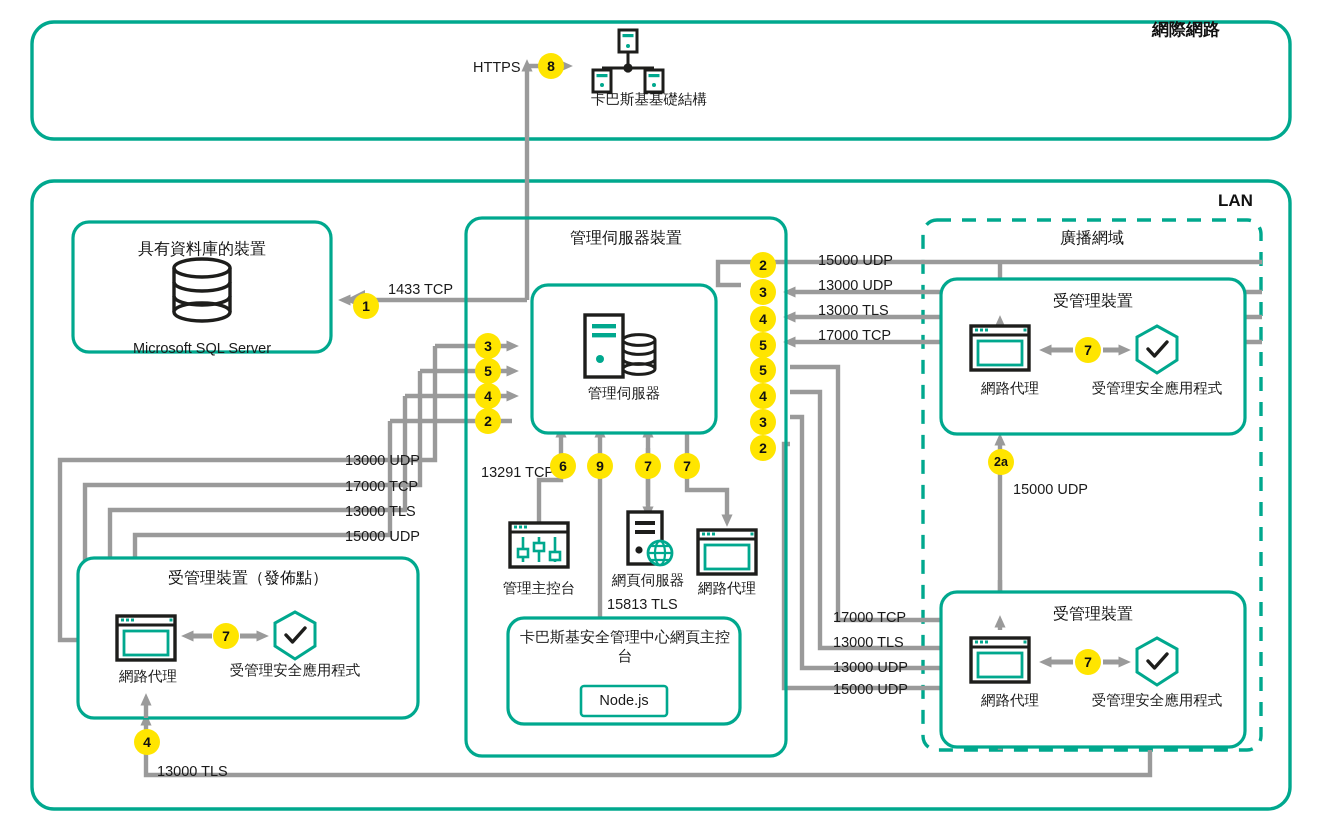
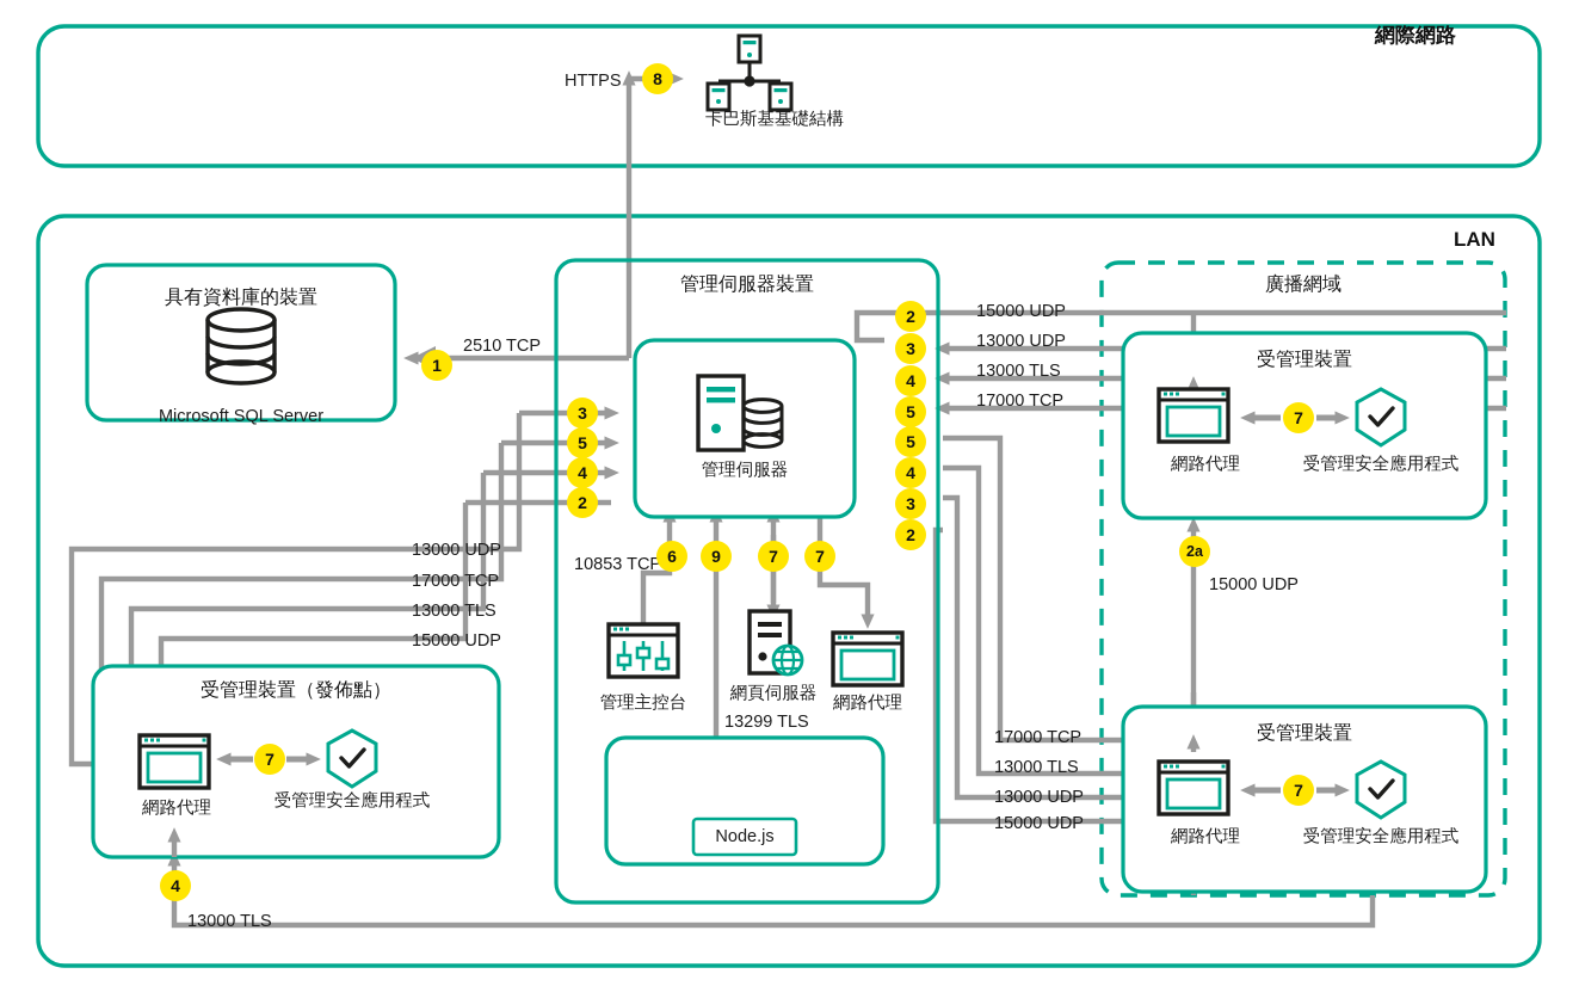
  網際網路
  LAN
  廣播網域
  HTTPS
  卡巴斯基基礎結構
  具有資料庫的裝置
  Microsoft SQL Server
- 1433 TCP
+ 2510 TCP
  管理伺服器裝置
  管理伺服器
  13000 UDP
  17000 TCP
  13000 TLS
  15000 UDP
  15000 UDP
  13000 UDP
  13000 TLS
  17000 TCP
  17000 TCP
  13000 TLS
  13000 UDP
  15000 UDP
- 13291 TCP
+ 10853 TCP
  管理主控台
- 15813 TLS
+ 13299 TLS
  網頁伺服器
  網路代理
- 卡巴斯基安全管理中心網頁主控台
  Node.js
  受管理裝置
  網路代理
  受管理安全應用程式
  受管理裝置
  網路代理
  受管理安全應用程式
  受管理裝置（發佈點）
  網路代理
  受管理安全應用程式
  15000 UDP
  13000 TLS
  8
  1
  3
  5
  4
  2
  2
  3
  4
  5
  5
  4
  3
  2
  6
  9
  7
  7
  7
  7
  7
  2a
  4
